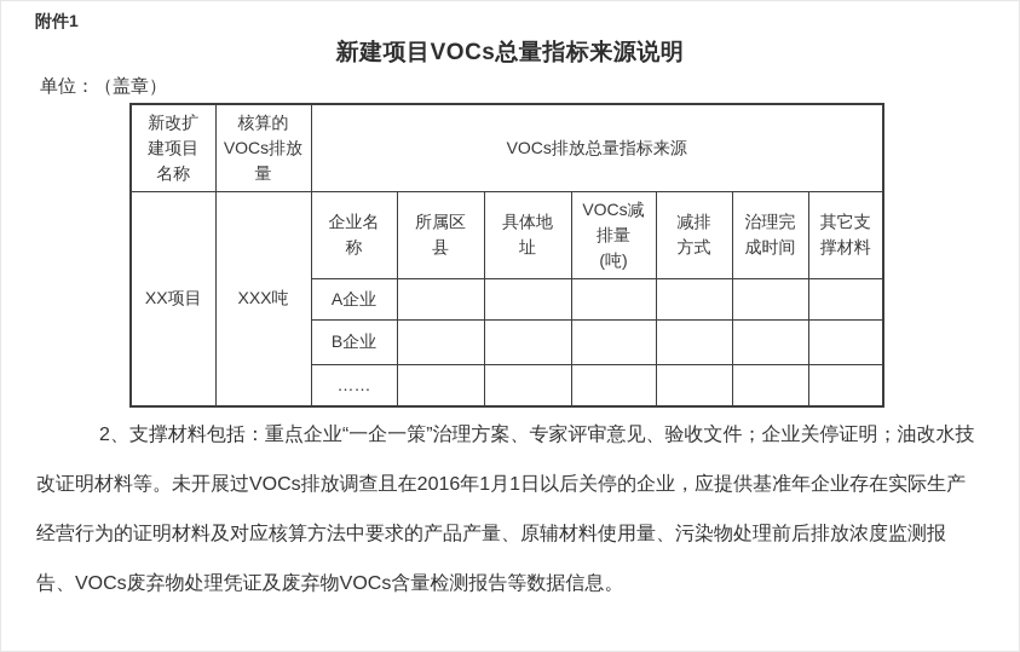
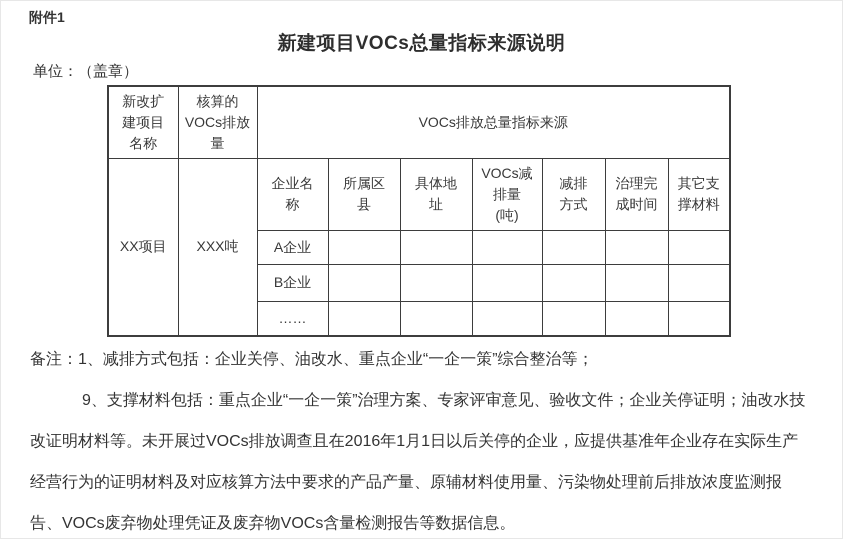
  附件1
  新建项目VOCs总量指标来源说明
  单位：（盖章）
  新改扩 建项目 名称	核算的 VOCs排放 量	VOCs排放总量指标来源
  XX项目	XXX吨	企业名 称	所属区 县	具体地 址	VOCs减 排量 (吨)	减排 方式	治理完 成时间	其它支 撑材料
  A企业
  B企业
  ……
+ 备注：1、减排方式包括：企业关停、油改水、重点企业“一企一策”综合整治等；
- 2、支撑材料包括：重点企业“一企一策”治理方案、专家评审意见、验收文件；企业关停证明；油改水技改证明材料等。未开展过VOCs排放调查且在2016年1月1日以后关停的企业，应提供基准年企业存在实际生产经营行为的证明材料及对应核算方法中要求的产品产量、原辅材料使用量、污染物处理前后排放浓度监测报告、VOCs废弃物处理凭证及废弃物VOCs含量检测报告等数据信息。
+ 9、支撑材料包括：重点企业“一企一策”治理方案、专家评审意见、验收文件；企业关停证明；油改水技改证明材料等。未开展过VOCs排放调查且在2016年1月1日以后关停的企业，应提供基准年企业存在实际生产经营行为的证明材料及对应核算方法中要求的产品产量、原辅材料使用量、污染物处理前后排放浓度监测报告、VOCs废弃物处理凭证及废弃物VOCs含量检测报告等数据信息。
